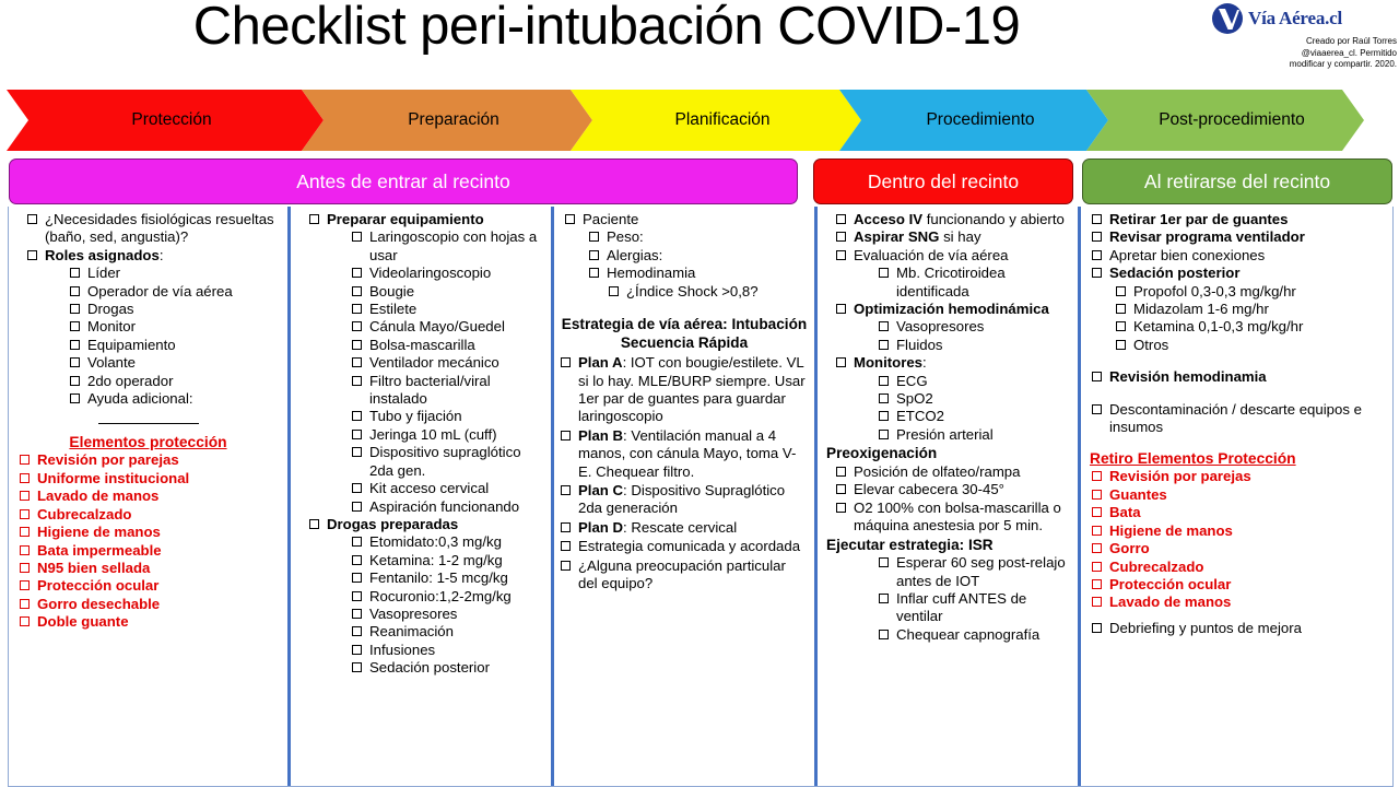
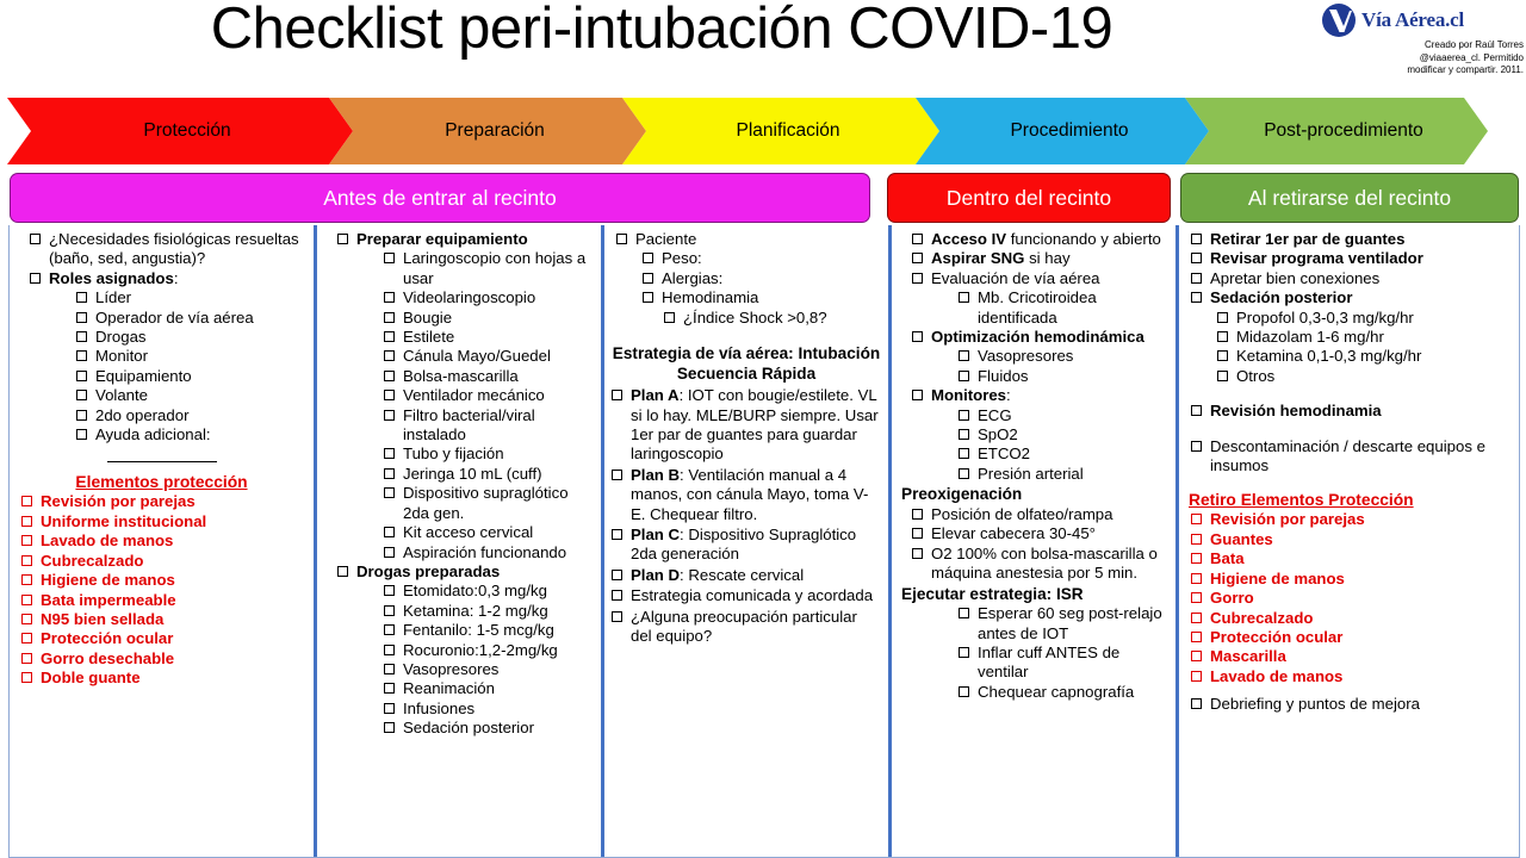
  Checklist peri-intubación COVID-19
  Vía Aérea.cl
  Creado por Raúl Torres
  @viaaerea_cl. Permitido
- modificar y compartir. 2020.
+ modificar y compartir. 2011.
  Protección
  Preparación
  Planificación
  Procedimiento
  Post-procedimiento
  Antes de entrar al recinto
  Dentro del recinto
  Al retirarse del recinto
  ¿Necesidades fisiológicas resueltas (baño, sed, angustia)?
  Roles asignados:
  Líder
  Operador de vía aérea
  Drogas
  Monitor
  Equipamiento
  Volante
  2do operador
  Ayuda adicional:
  Elementos protección
  Revisión por parejas
  Uniforme institucional
  Lavado de manos
  Cubrecalzado
  Higiene de manos
  Bata impermeable
  N95 bien sellada
  Protección ocular
  Gorro desechable
  Doble guante
  Preparar equipamiento
  Laringoscopio con hojas a usar
  Videolaringoscopio
  Bougie
  Estilete
  Cánula Mayo/Guedel
  Bolsa-mascarilla
  Ventilador mecánico
  Filtro bacterial/viral instalado
  Tubo y fijación
  Jeringa 10 mL (cuff)
  Dispositivo supraglótico 2da gen.
  Kit acceso cervical
  Aspiración funcionando
  Drogas preparadas
  Etomidato:0,3 mg/kg
  Ketamina: 1-2 mg/kg
  Fentanilo: 1-5 mcg/kg
  Rocuronio:1,2-2mg/kg
  Vasopresores
  Reanimación
  Infusiones
  Sedación posterior
  Paciente
  Peso:
  Alergias:
  Hemodinamia
  ¿Índice Shock >0,8?
  Estrategia de vía aérea: Intubación Secuencia Rápida
  Plan A: IOT con bougie/estilete. VL si lo hay. MLE/BURP siempre. Usar 1er par de guantes para guardar laringoscopio
  Plan B: Ventilación manual a 4 manos, con cánula Mayo, toma V-E. Chequear filtro.
  Plan C: Dispositivo Supraglótico 2da generación
  Plan D: Rescate cervical
  Estrategia comunicada y acordada
  ¿Alguna preocupación particular del equipo?
  Acceso IV funcionando y abierto
  Aspirar SNG si hay
  Evaluación de vía aérea
  Mb. Cricotiroidea identificada
  Optimización hemodinámica
  Vasopresores
  Fluidos
  Monitores:
  ECG
  SpO2
  ETCO2
  Presión arterial
  Preoxigenación
  Posición de olfateo/rampa
  Elevar cabecera 30-45°
  O2 100% con bolsa-mascarilla o máquina anestesia por 5 min.
  Ejecutar estrategia: ISR
  Esperar 60 seg post-relajo antes de IOT
  Inflar cuff ANTES de ventilar
  Chequear capnografía
  Retirar 1er par de guantes
  Revisar programa ventilador
  Apretar bien conexiones
  Sedación posterior
  Propofol 0,3-0,3 mg/kg/hr
  Midazolam 1-6 mg/hr
  Ketamina 0,1-0,3 mg/kg/hr
  Otros
  Revisión hemodinamia
  Descontaminación / descarte equipos e insumos
  Retiro Elementos Protección
  Revisión por parejas
  Guantes
  Bata
  Higiene de manos
  Gorro
  Cubrecalzado
  Protección ocular
+ Mascarilla
  Lavado de manos
  Debriefing y puntos de mejora
